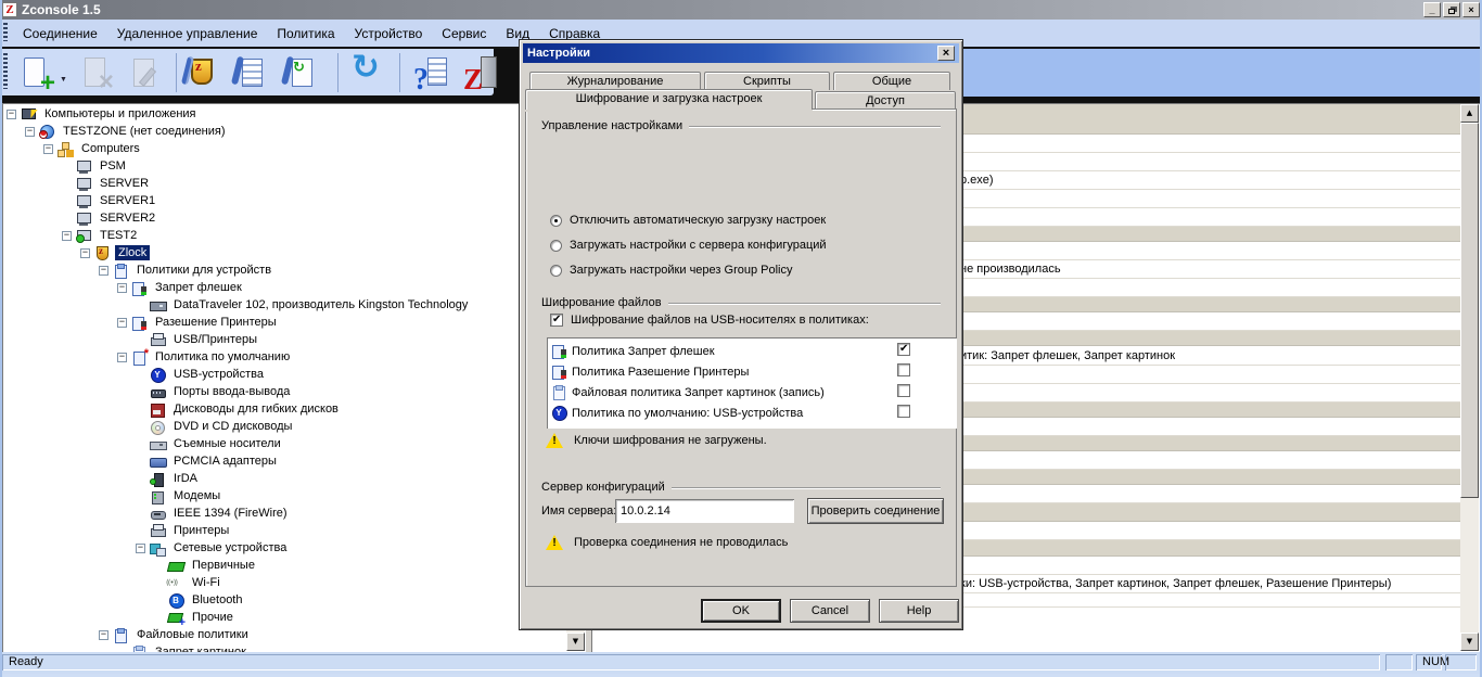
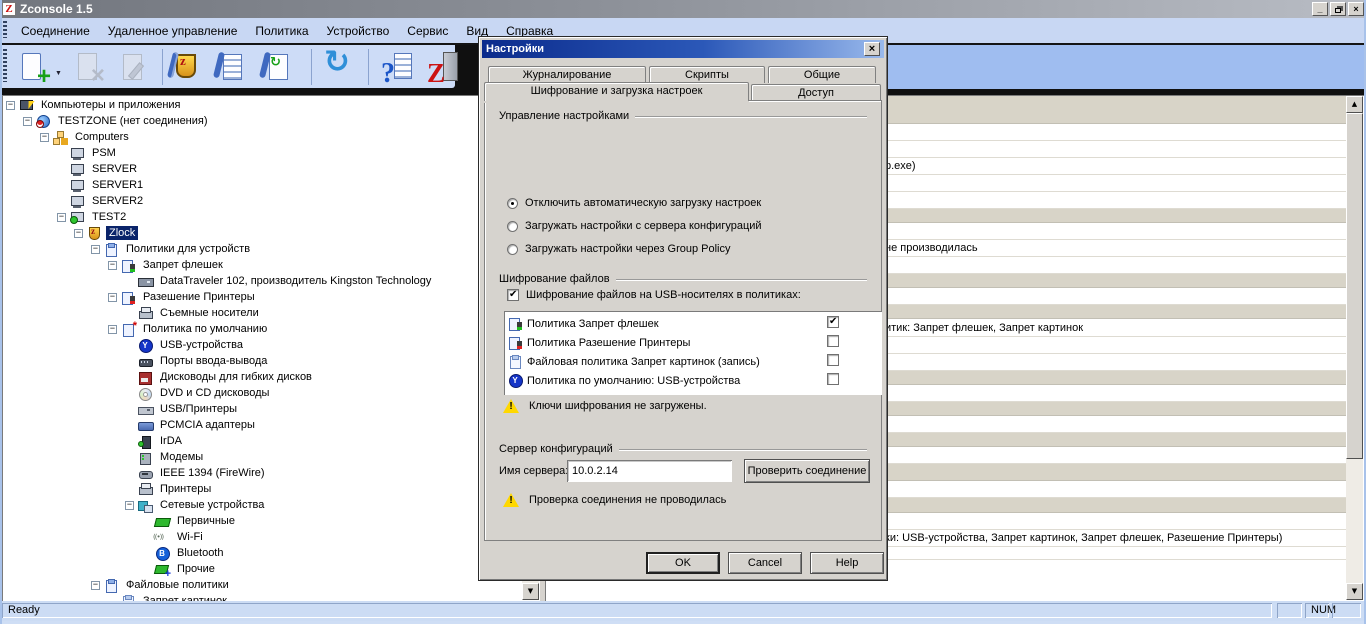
  Z
  Zconsole 1.5
  _
  ×
  Соединение Удаленное управление Политика Устройство Сервис Вид Справка
  −
  Компьютеры и приложения
  −
  TESTZONE (нет соединения)
  −
  Computers
  PSM
  SERVER
  SERVER1
  SERVER2
  −
  TEST2
  −
  Zlock
  −
  Политики для устройств
  −
  Запрет флешек
  DataTraveler 102, производитель Kingston Technology
  −
  Разешение Принтеры
- USB/Принтеры
+ Съемные носители
  −
  Политика по умолчанию
  USB-устройства
  Порты ввода-вывода
  Дисководы для гибких дисков
  DVD и CD дисководы
- Съемные носители
+ USB/Принтеры
  PCMCIA адаптеры
  IrDA
  Модемы
  IEEE 1394 (FireWire)
  Принтеры
  −
  Сетевые устройства
  Первичные
  Wi-Fi
  Bluetooth
  Прочие
  −
  Файловые политики
  ▼
  p.exe)
  не производилась
  итик: Запрет флешек, Запрет картинок
  и: USB-устройства, Запрет картинок, Запрет флешек, Разешение Принтеры)
  ▲
  ▼
  Настройки
  ×
  Журналирование
  Скрипты
  Общие
  Шифрование и загрузка настроек
  Доступ
  Управление настройками
  Отключить автоматическую загрузку настроек
  Загружать настройки с сервера конфигураций
  Загружать настройки через Group Policy
  Шифрование файлов
  Шифрование файлов на USB-носителях в политиках:
  Политика Запрет флешек
  Политика Разешение Принтеры
  Файловая политика Запрет картинок (запись)
  Политика по умолчанию: USB-устройства
  Ключи шифрования не загружены.
  Сервер конфигураций
  Имя сервера
  10.0.2.14
  Проверить соединение
  Проверка соединения не проводилась
  OK
  Cancel
  Help
  Ready
  NUM
